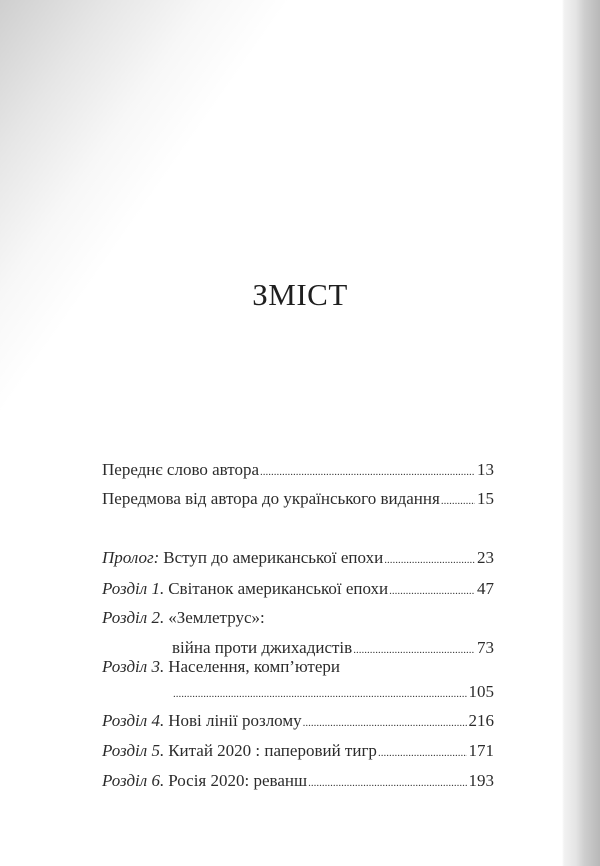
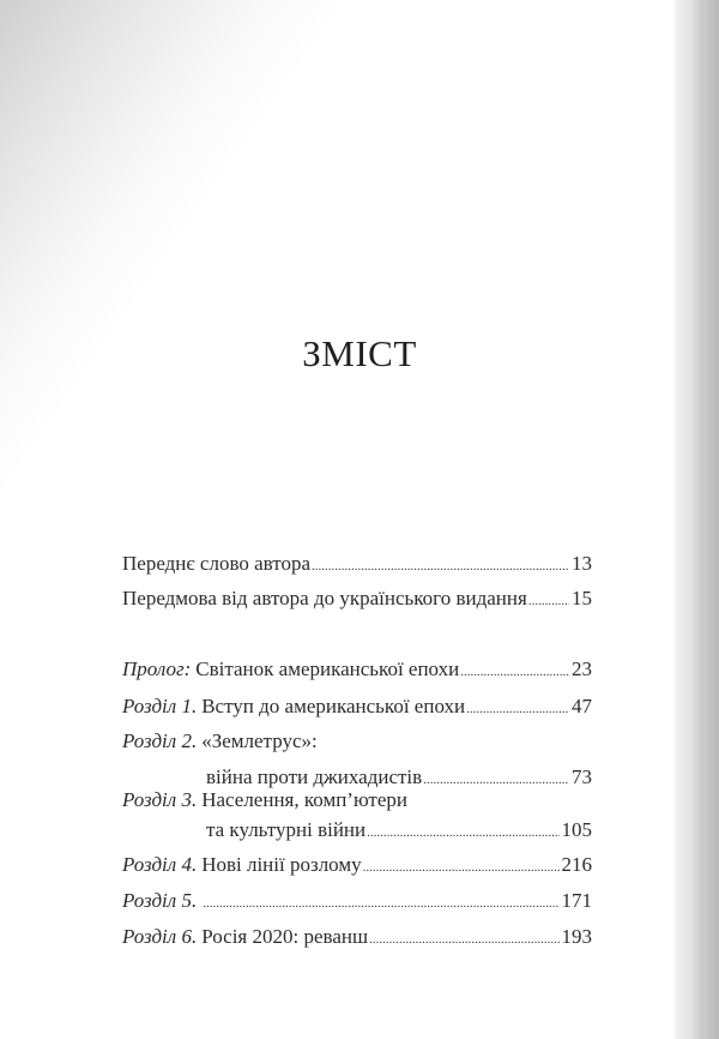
  ЗМІСТ
  Переднє слово автора
  13
  Передмова від автора до українського видання
  15
  Пролог:
- Вступ до американської епохи
+ Світанок американської епохи
  23
  Розділ 1.
- Світанок американської епохи
+ Вступ до американської епохи
  47
  Розділ 2.
  «Землетрус»:
  війна проти джихадистів
  73
  Розділ 3.
  Населення, комп’ютери
+ та культурні війни
  105
  Розділ 4.
  Нові лінії розлому
  216
  Розділ 5.
- Китай 2020 : паперовий тигр
  171
  Розділ 6.
  Росія 2020: реванш
  193
